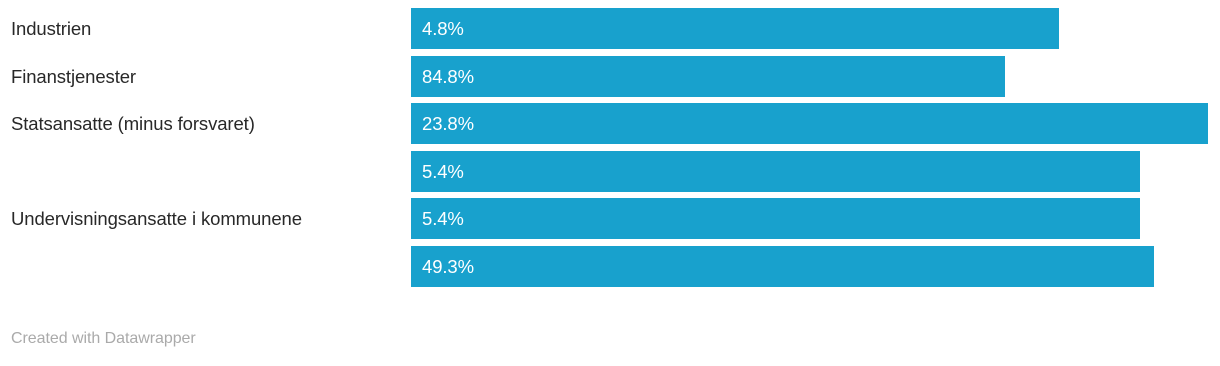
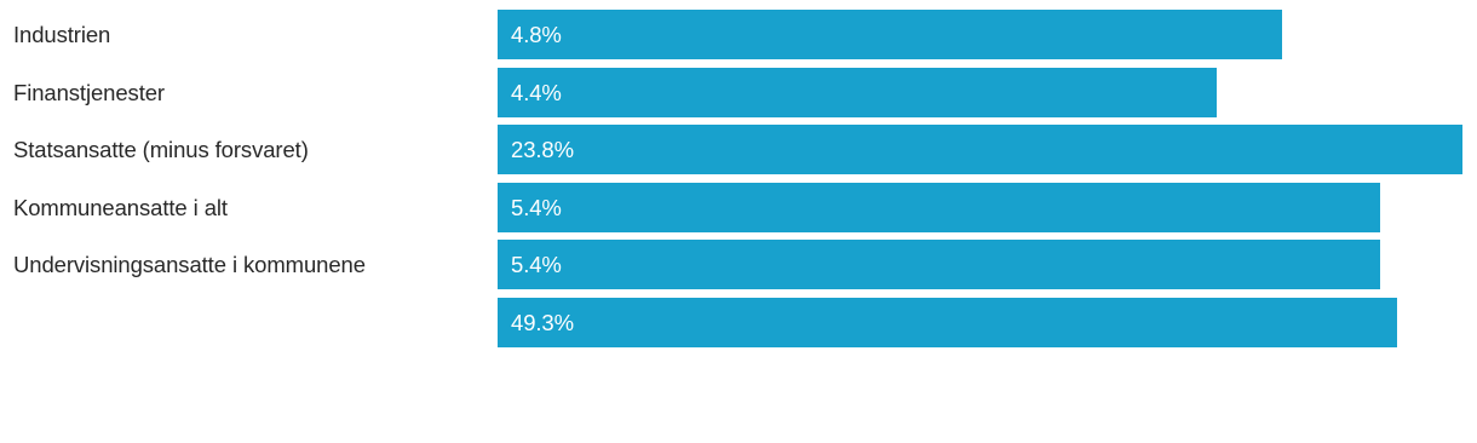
  Industrien
  4.8%
  Finanstjenester
- 84.8%
+ 4.4%
  Statsansatte (minus forsvaret)
  23.8%
+ Kommuneansatte i alt
  5.4%
  Undervisningsansatte i kommunene
  5.4%
  49.3%
- Created with Datawrapper
